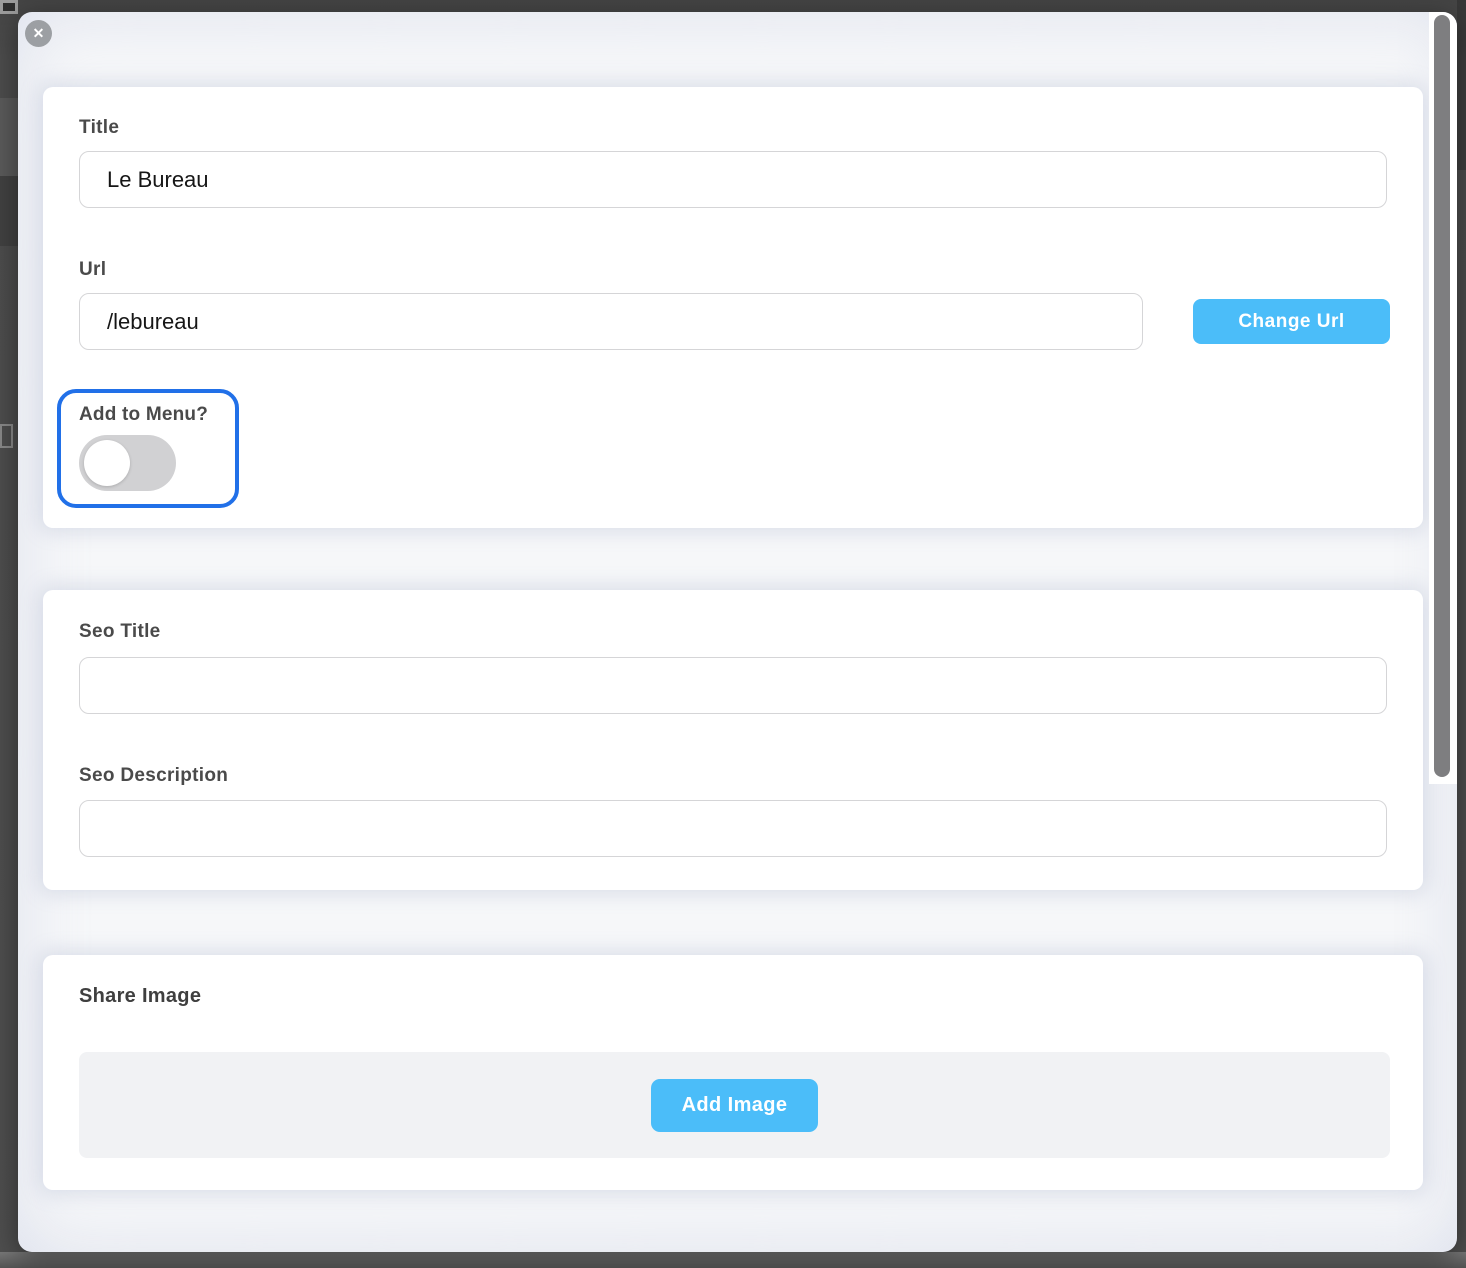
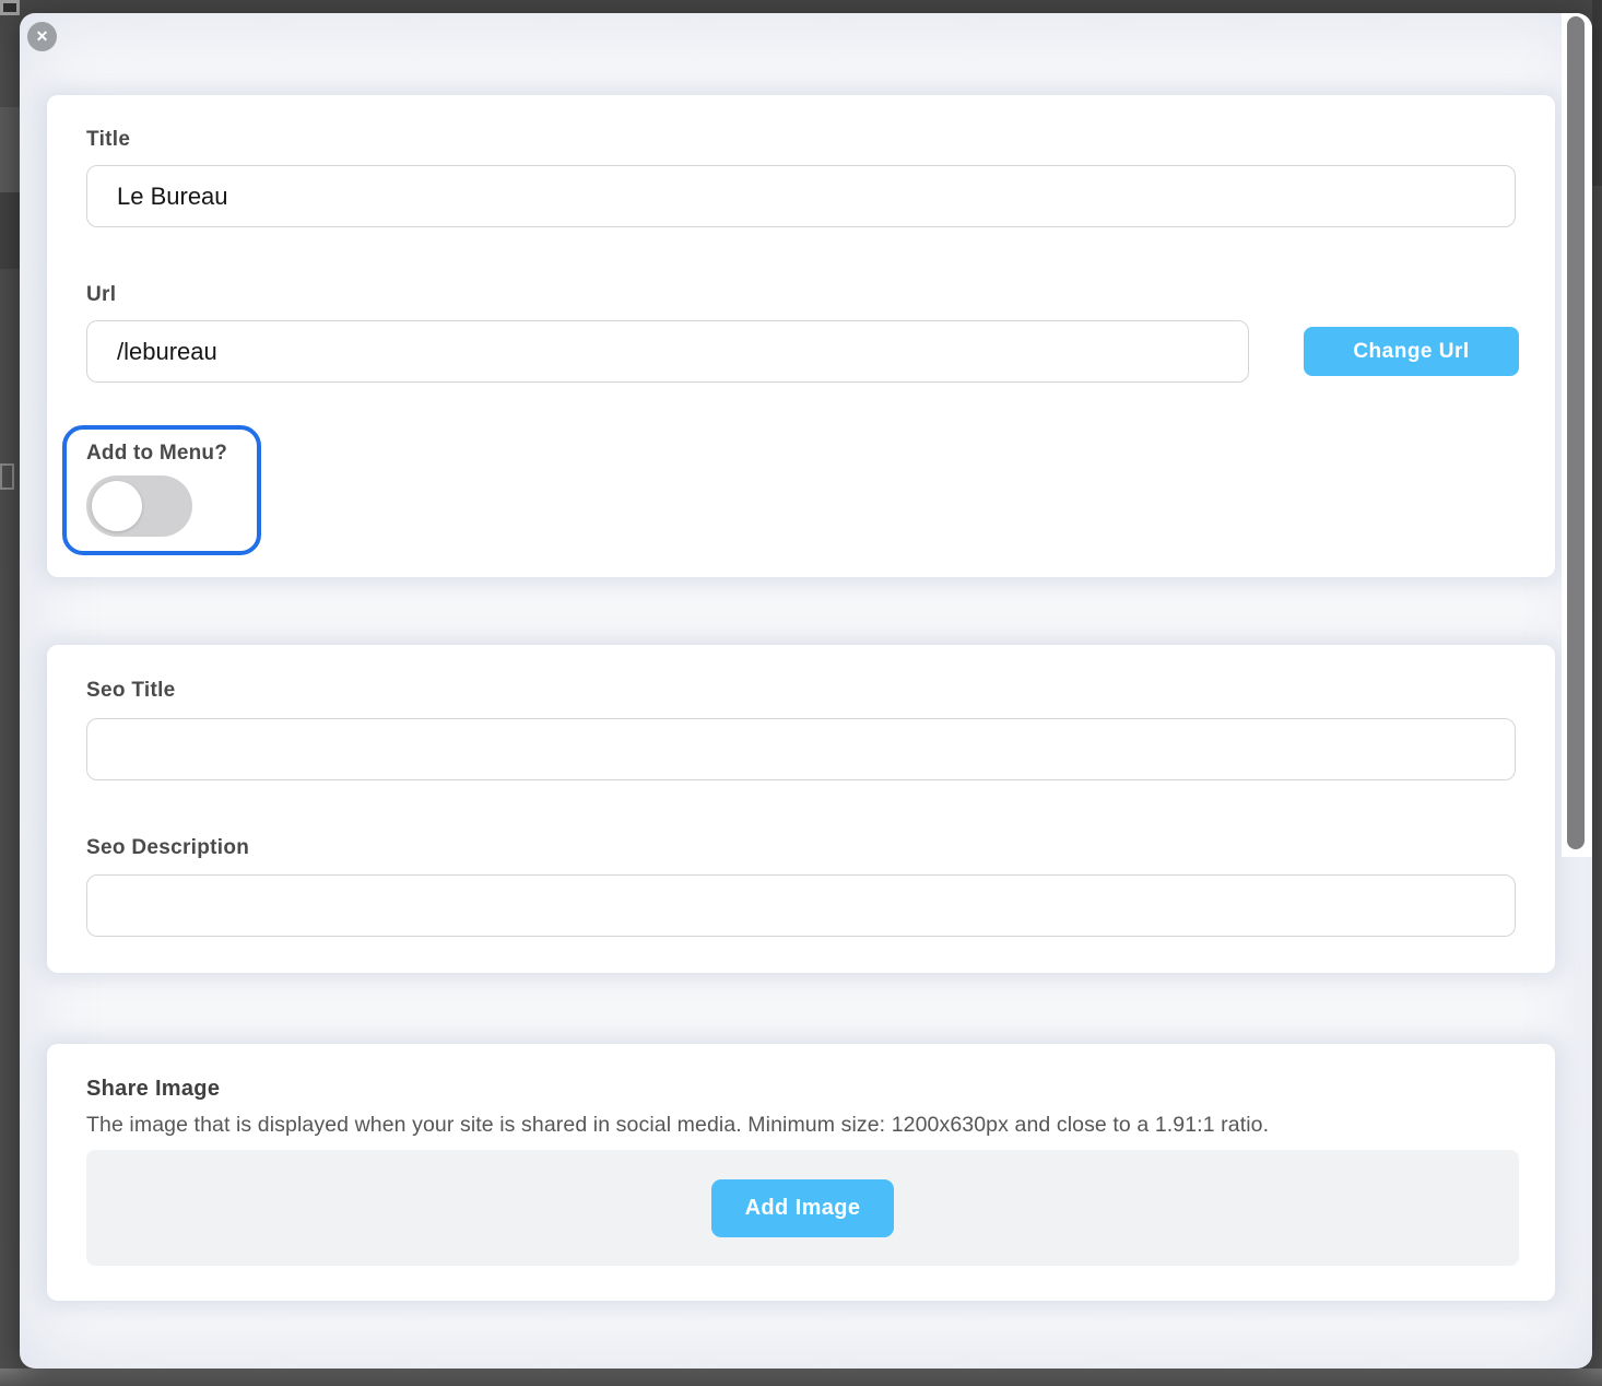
  ✕
  Title
  Le Bureau
  Url
  /lebureau
  Change Url
  Add to Menu?
  Seo Title
  Seo Description
  Share Image
+ The image that is displayed when your site is shared in social media. Minimum size: 1200x630px and close to a 1.91:1 ratio.
  Add Image
